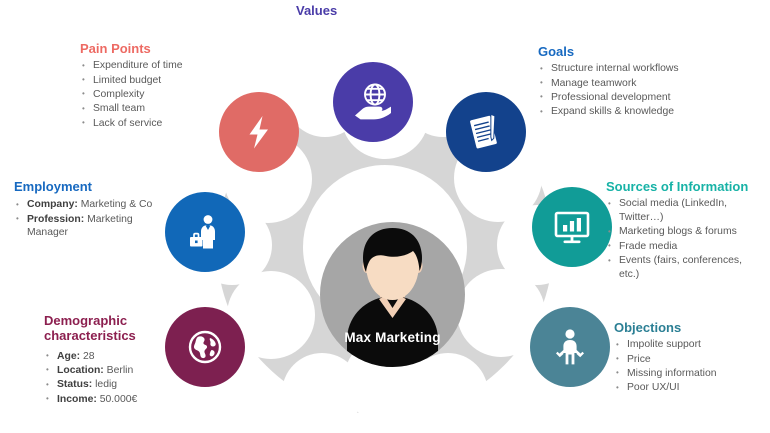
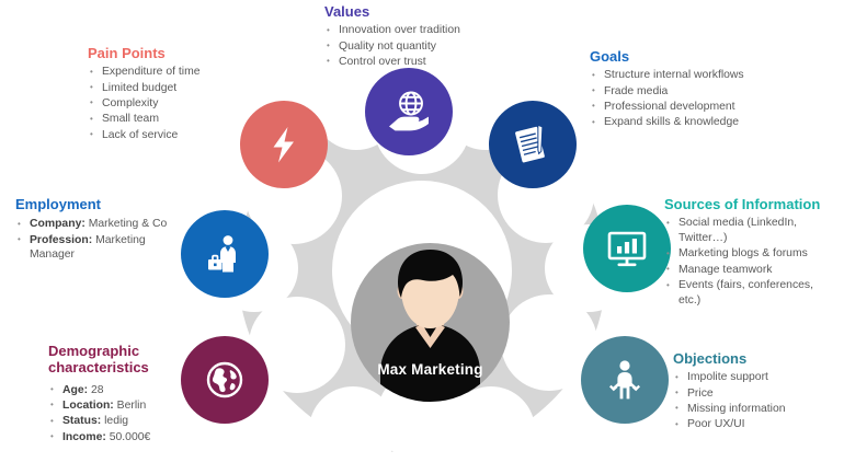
  Max Marketing
  Pain Points
  Expenditure of time
  Limited budget
  Complexity
  Small team
  Lack of service
  Values
+ Innovation over tradition
+ Quality not quantity
+ Control over trust
  Goals
  Structure internal workflows
- Manage teamwork
+ Frade media
  Professional development
  Expand skills & knowledge
  Sources of Information
  Social media (LinkedIn, Twitter…)
  Marketing blogs & forums
- Frade media
+ Manage teamwork
  Events (fairs, conferences, etc.)
  Objections
  Impolite support
  Price
  Missing information
  Poor UX/UI
  Demographic characteristics
  Age: 28
  Location: Berlin
  Status: ledig
  Income: 50.000€
  Employment
  Company: Marketing & Co
  Profession: Marketing Manager
